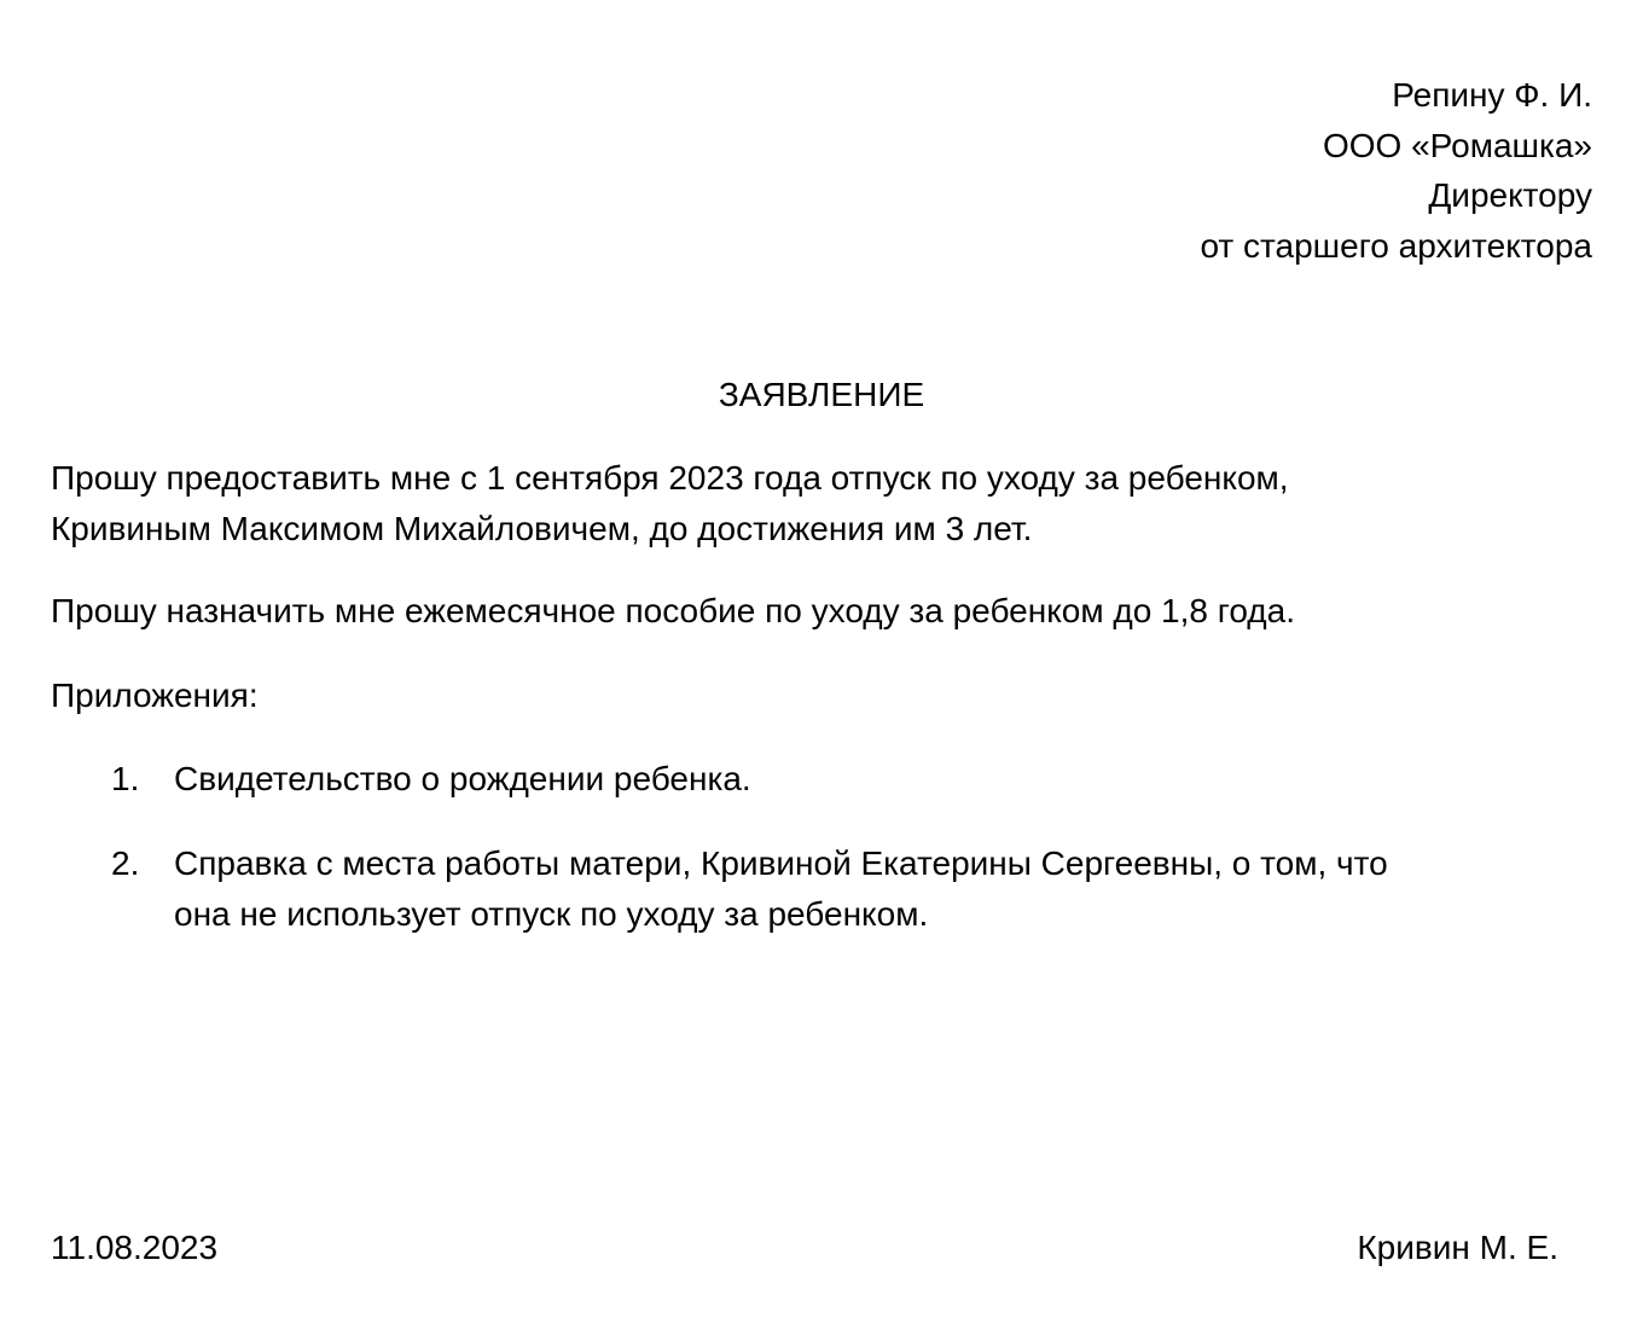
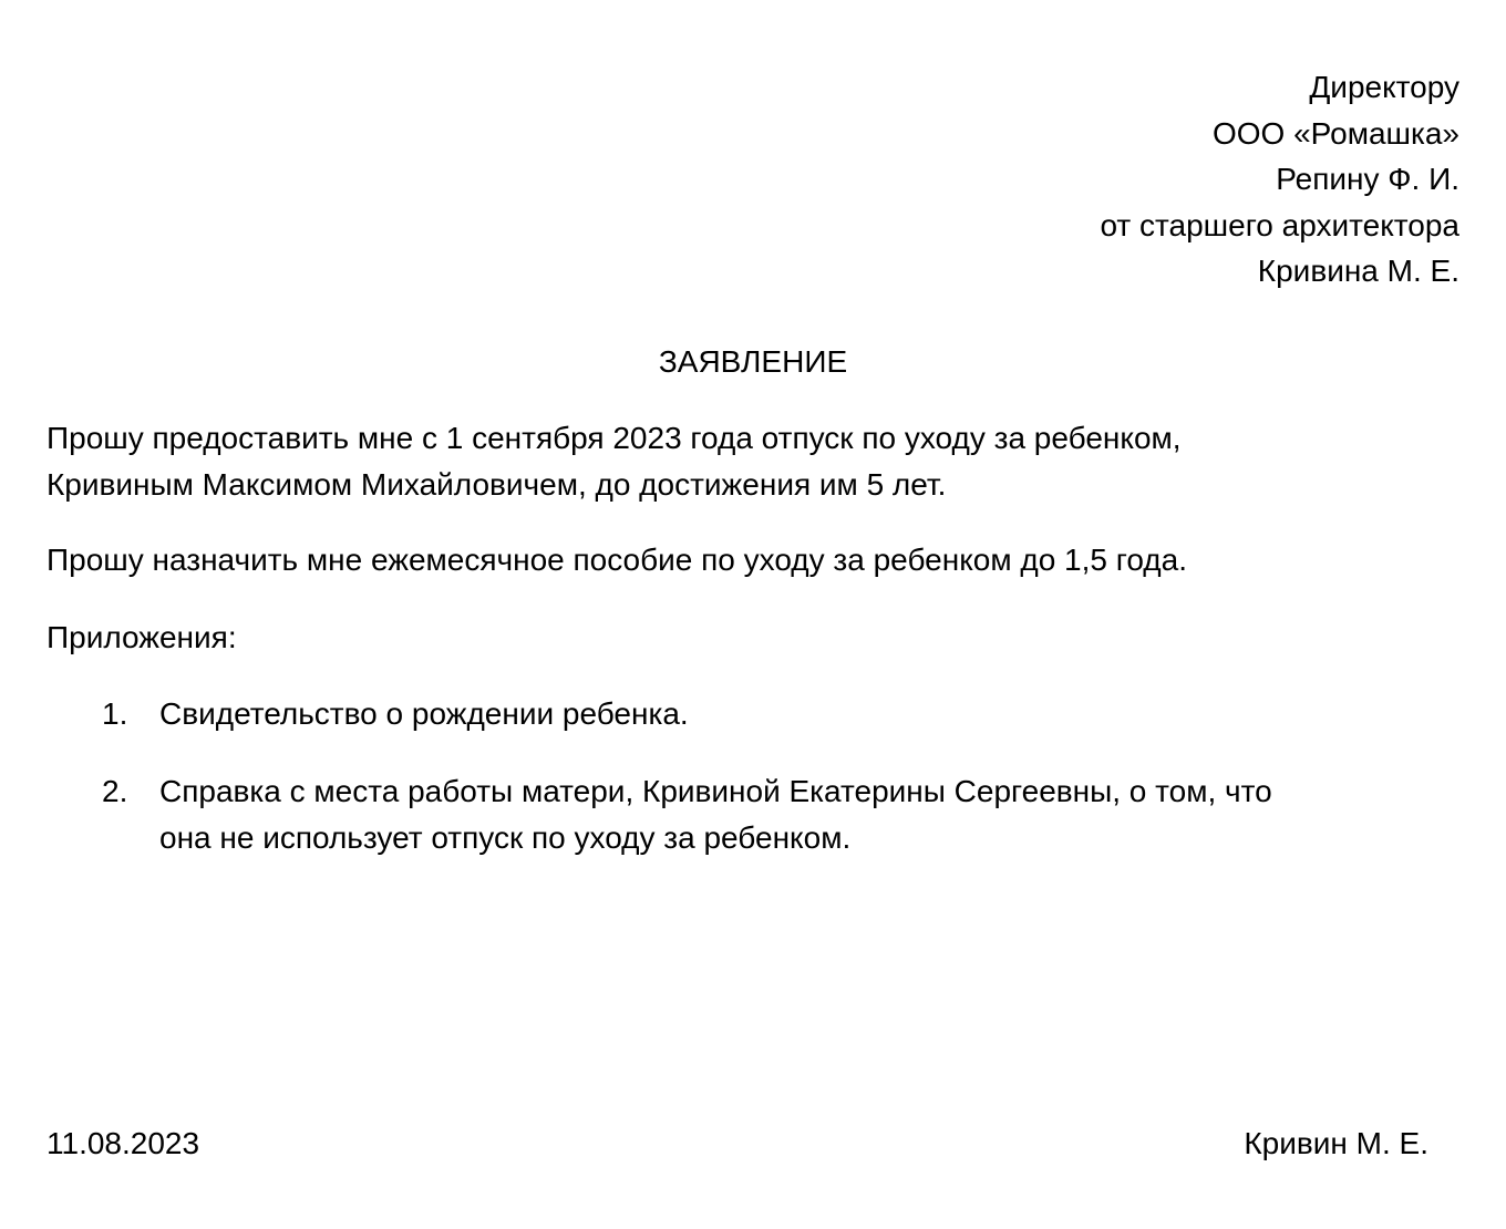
- Репину Ф. И.
+ Директору
  ООО «Ромашка»
- Директору
+ Репину Ф. И.
  от старшего архитектора
+ Кривина М. Е.
  ЗАЯВЛЕНИЕ
  Прошу предоставить мне с 1 сентября 2023 года отпуск по уходу за ребенком,
- Кривиным Максимом Михайловичем, до достижения им 3 лет.
+ Кривиным Максимом Михайловичем, до достижения им 5 лет.
- Прошу назначить мне ежемесячное пособие по уходу за ребенком до 1,8 года.
+ Прошу назначить мне ежемесячное пособие по уходу за ребенком до 1,5 года.
  Приложения:
  1.
  Свидетельство о рождении ребенка.
  2.
  Справка с места работы матери, Кривиной Екатерины Сергеевны, о том, что
  она не использует отпуск по уходу за ребенком.
  11.08.2023
  Кривин М. Е.
